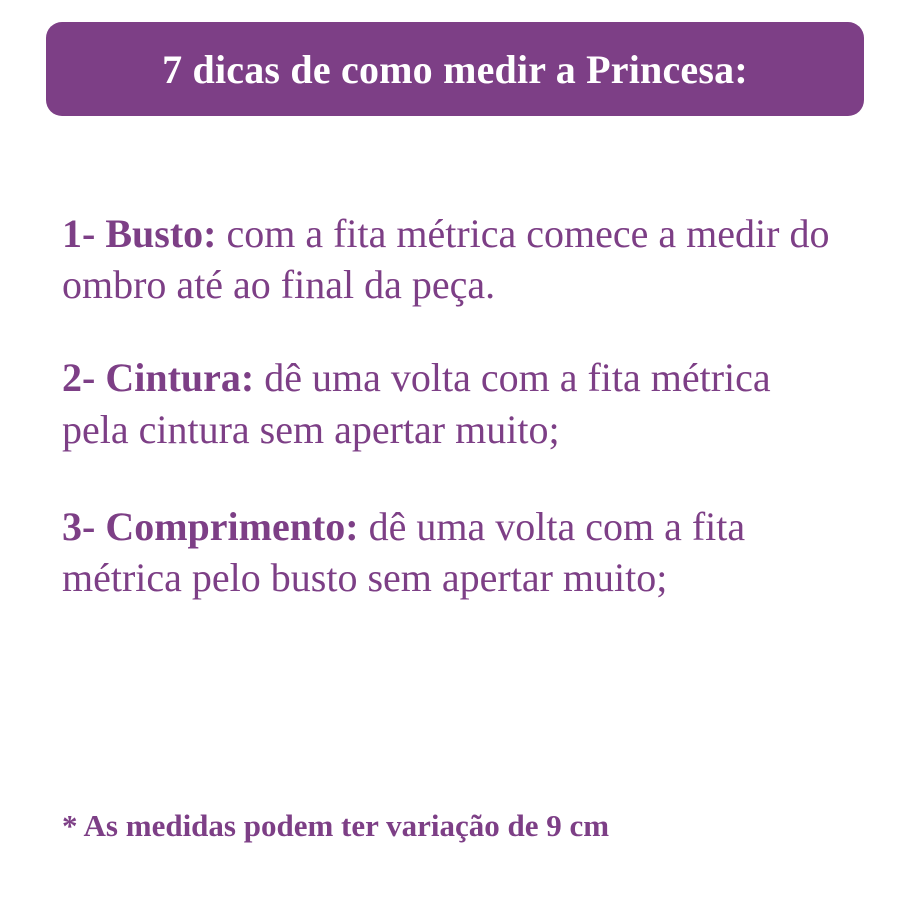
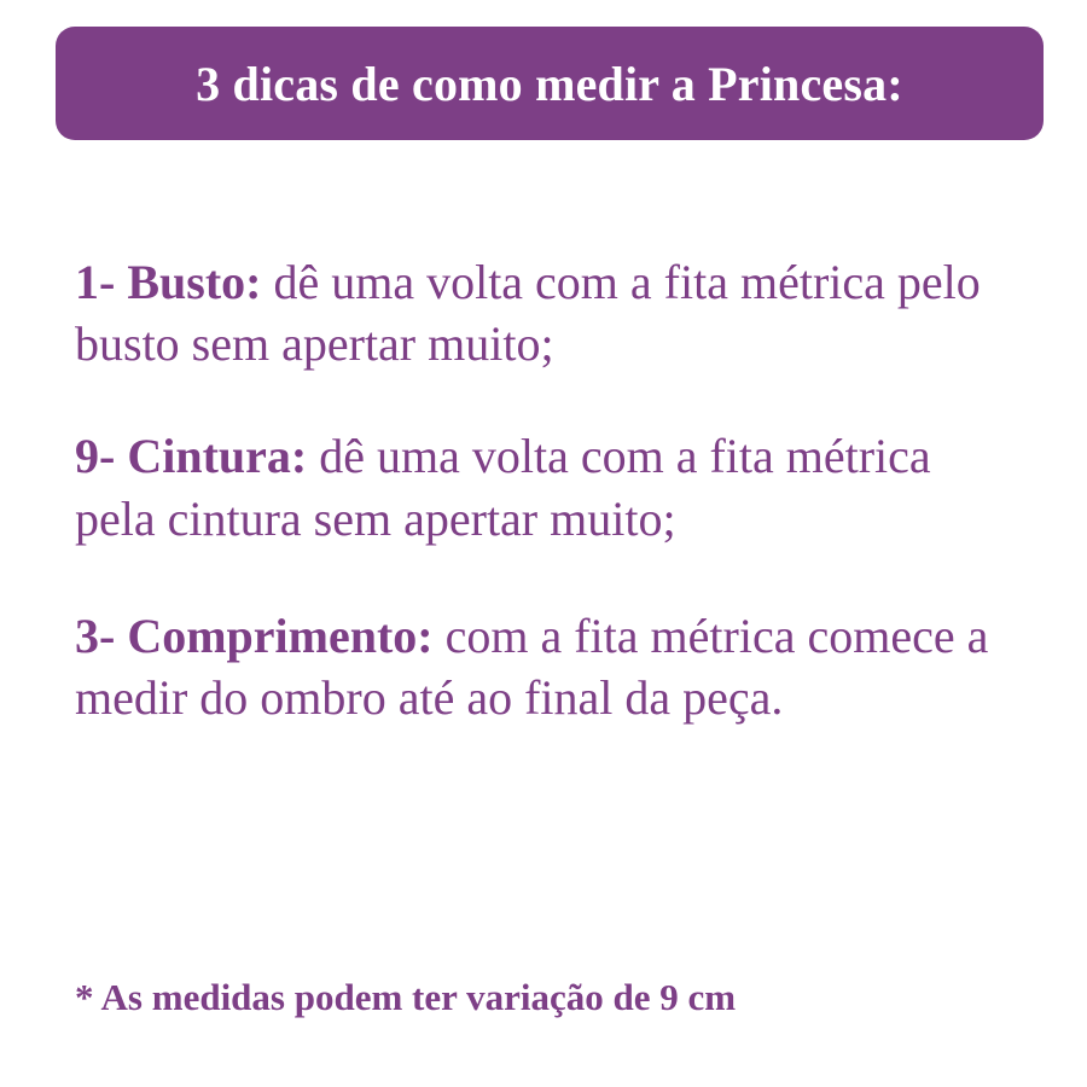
- 7 dicas de como medir a Princesa:
+ 3 dicas de como medir a Princesa:
- 1- Busto: com a fita métrica comece a medir do ombro até ao final da peça.
+ 1- Busto: dê uma volta com a fita métrica pelo busto sem apertar muito;
- 2- Cintura: dê uma volta com a fita métrica pela cintura sem apertar muito;
+ 9- Cintura: dê uma volta com a fita métrica pela cintura sem apertar muito;
- 3- Comprimento: dê uma volta com a fita métrica pelo busto sem apertar muito;
+ 3- Comprimento: com a fita métrica comece a medir do ombro até ao final da peça.
  * As medidas podem ter variação de 9 cm
